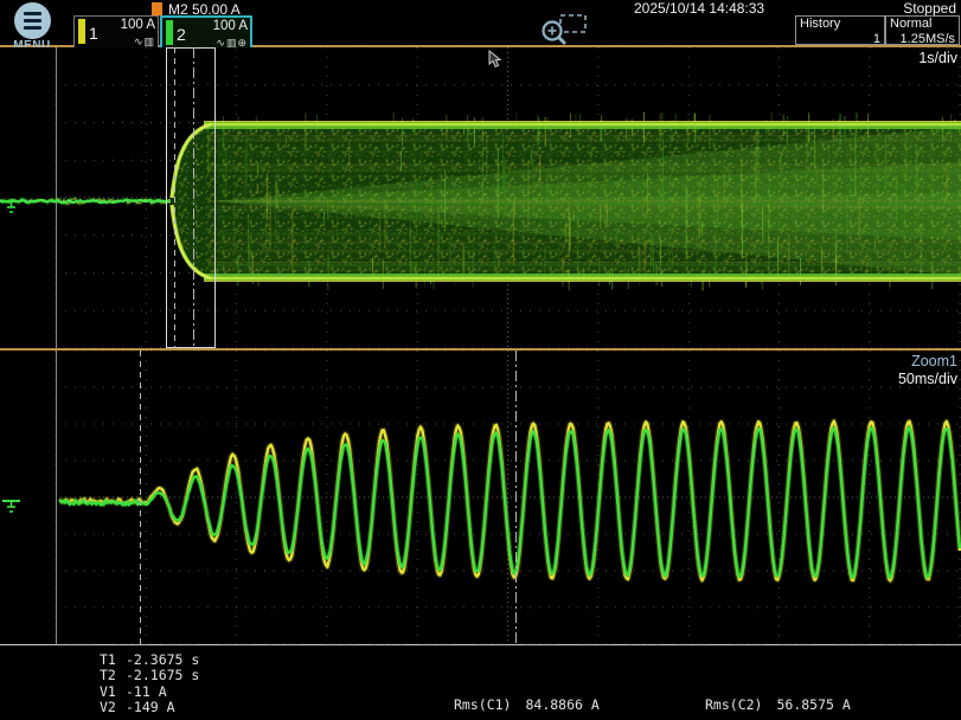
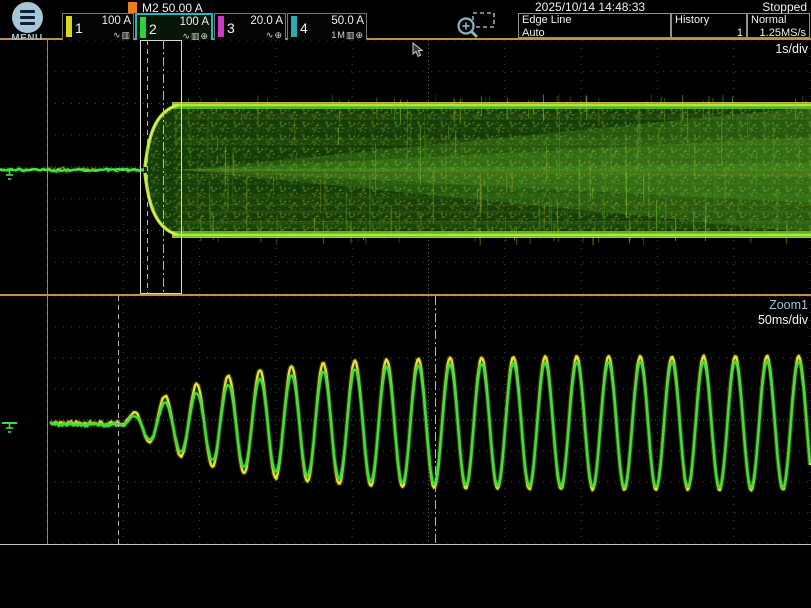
  MENU
  M2 50.00 A
  1
  100 A
  ∿▥
  2
  100 A
  ∿▥⊕
+ 3
+ 20.0 A
+ ∿⊕
+ 4
+ 50.0 A
+ 1M▥⊕
  2025/10/14 14:48:33
  Stopped
+ Edge Line
+ Auto
  History
  1
  Normal
  1.25MS/s
  1s/div
  Zoom1
  50ms/div
- T1 -2.3675 s
- T2 -2.1675 s
- V1 -11 A
- V2 -149 A
- Rms(C1) 84.8866 A
- Rms(C2) 56.8575 A
